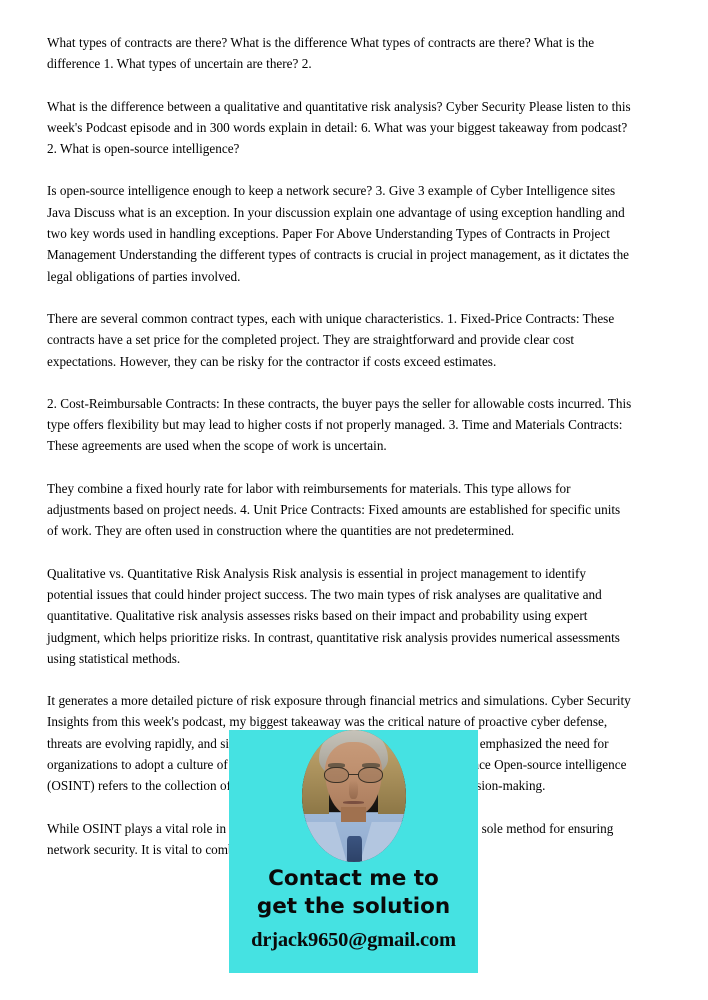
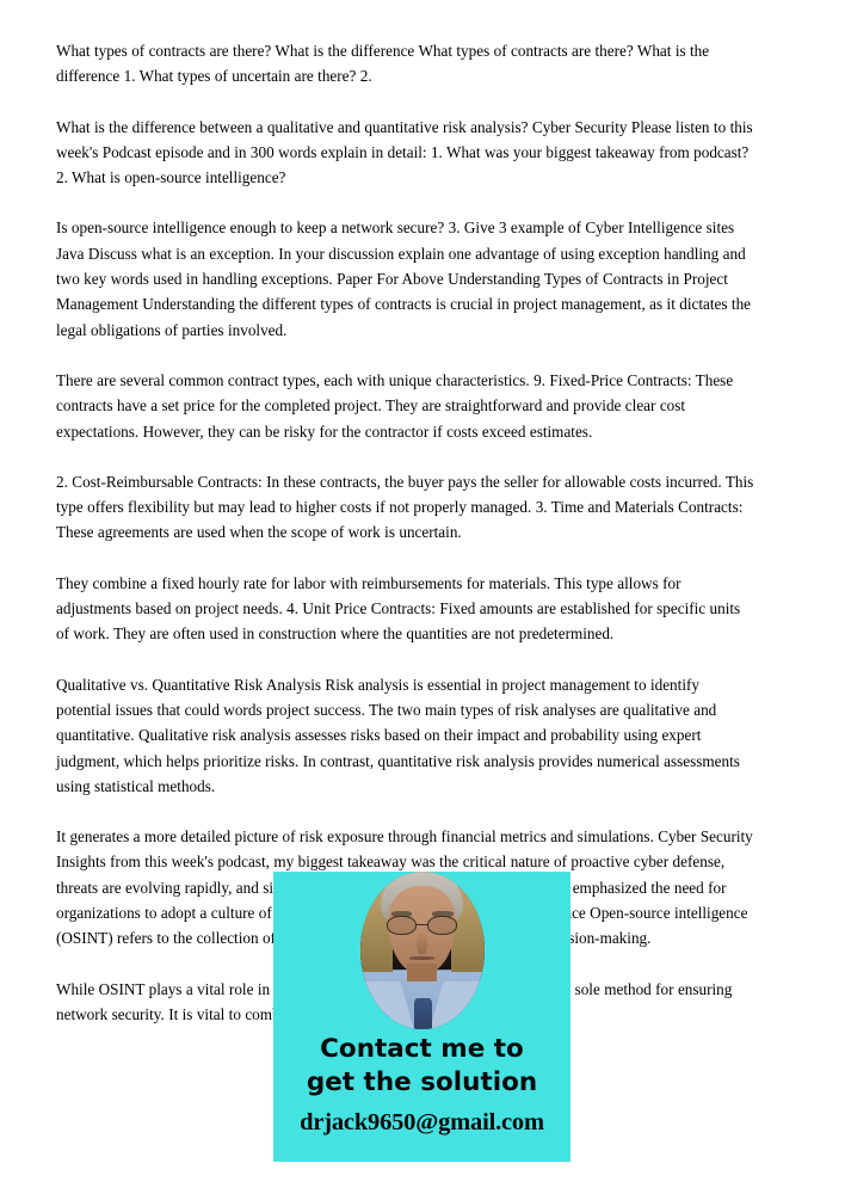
  What types of contracts are there? What is the difference What types of contracts are there? What is the difference 1. What types of uncertain are there? 2.
- What is the difference between a qualitative and quantitative risk analysis? Cyber Security Please listen to this week's Podcast episode and in 300 words explain in detail: 6. What was your biggest takeaway from podcast? 2. What is open-source intelligence?
+ What is the difference between a qualitative and quantitative risk analysis? Cyber Security Please listen to this week's Podcast episode and in 300 words explain in detail: 1. What was your biggest takeaway from podcast? 2. What is open-source intelligence?
  Is open-source intelligence enough to keep a network secure? 3. Give 3 example of Cyber Intelligence sites Java Discuss what is an exception. In your discussion explain one advantage of using exception handling and two key words used in handling exceptions. Paper For Above Understanding Types of Contracts in Project Management Understanding the different types of contracts is crucial in project management, as it dictates the legal obligations of parties involved.
- There are several common contract types, each with unique characteristics. 1. Fixed-Price Contracts: These contracts have a set price for the completed project. They are straightforward and provide clear cost expectations. However, they can be risky for the contractor if costs exceed estimates.
+ There are several common contract types, each with unique characteristics. 9. Fixed-Price Contracts: These contracts have a set price for the completed project. They are straightforward and provide clear cost expectations. However, they can be risky for the contractor if costs exceed estimates.
  2. Cost-Reimbursable Contracts: In these contracts, the buyer pays the seller for allowable costs incurred. This type offers flexibility but may lead to higher costs if not properly managed. 3. Time and Materials Contracts: These agreements are used when the scope of work is uncertain.
  They combine a fixed hourly rate for labor with reimbursements for materials. This type allows for adjustments based on project needs. 4. Unit Price Contracts: Fixed amounts are established for specific units of work. They are often used in construction where the quantities are not predetermined.
- Qualitative vs. Quantitative Risk Analysis Risk analysis is essential in project management to identify potential issues that could hinder project success. The two main types of risk analyses are qualitative and quantitative. Qualitative risk analysis assesses risks based on their impact and probability using expert judgment, which helps prioritize risks. In contrast, quantitative risk analysis provides numerical assessments using statistical methods.
+ Qualitative vs. Quantitative Risk Analysis Risk analysis is essential in project management to identify potential issues that could words project success. The two main types of risk analyses are qualitative and quantitative. Qualitative risk analysis assesses risks based on their impact and probability using expert judgment, which helps prioritize risks. In contrast, quantitative risk analysis provides numerical assessments using statistical methods.
  It generates a more detailed picture of risk exposure through financial metrics and simulations. Cyber Security Insights from this week's podcast, my biggest takeaway was the critical nature of proactive cyber defense, threats are evolving rapidly, and si emphasized the need for organizations to adopt a culture ofce Open-source intelligence (OSINT) refers to the collection osion-making.
  Contact me to
  get the solution
  drjack9650@gmail.com
